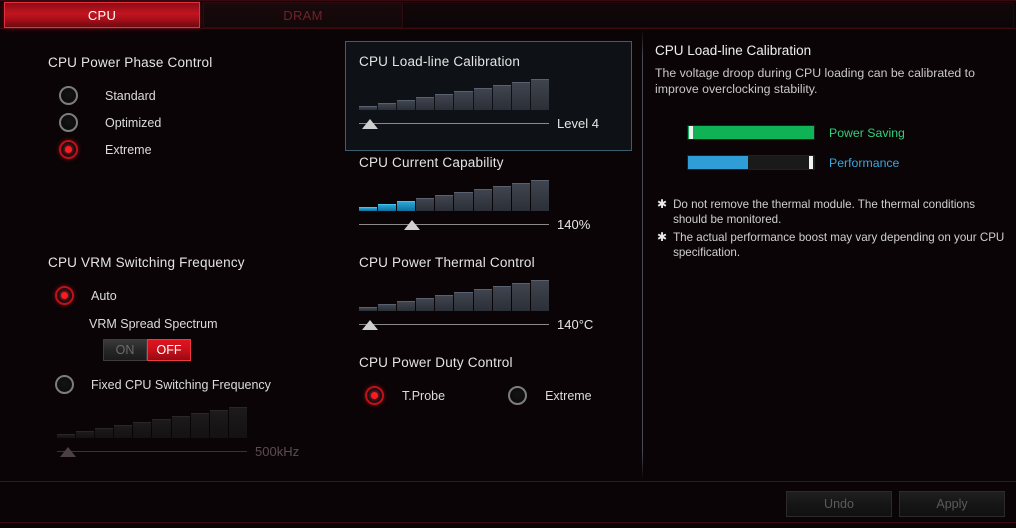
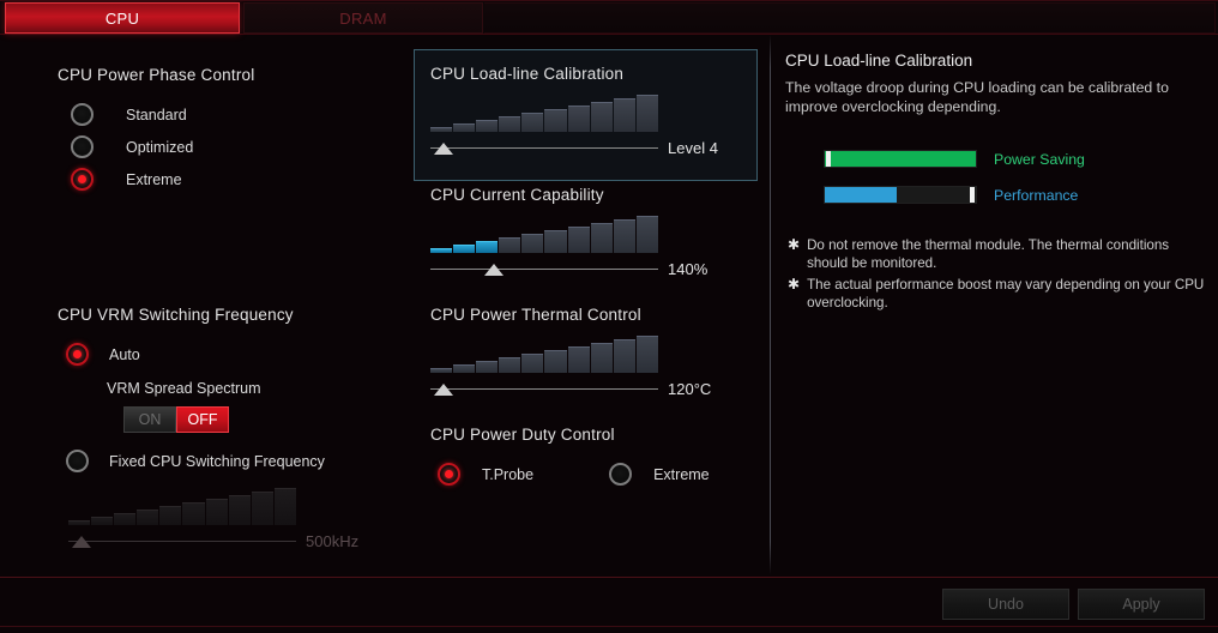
  CPU
  DRAM
  CPU Power Phase Control
  Standard
  Optimized
  Extreme
  CPU VRM Switching Frequency
  Auto
  VRM Spread Spectrum
  ON
  OFF
  Fixed CPU Switching Frequency
  500kHz
  CPU Load-line Calibration
  Level 4
  CPU Current Capability
  140%
  CPU Power Thermal Control
- 140°C
+ 120°C
  CPU Power Duty Control
  T.Probe
  Extreme
  CPU Load-line Calibration
- The voltage droop during CPU loading can be calibrated to improve overclocking stability.
+ The voltage droop during CPU loading can be calibrated to improve overclocking depending.
  Power Saving
  Performance
  ✱
  Do not remove the thermal module. The thermal conditions should be monitored.
  ✱
- The actual performance boost may vary depending on your CPU specification.
+ The actual performance boost may vary depending on your CPU overclocking.
  Undo
  Apply
